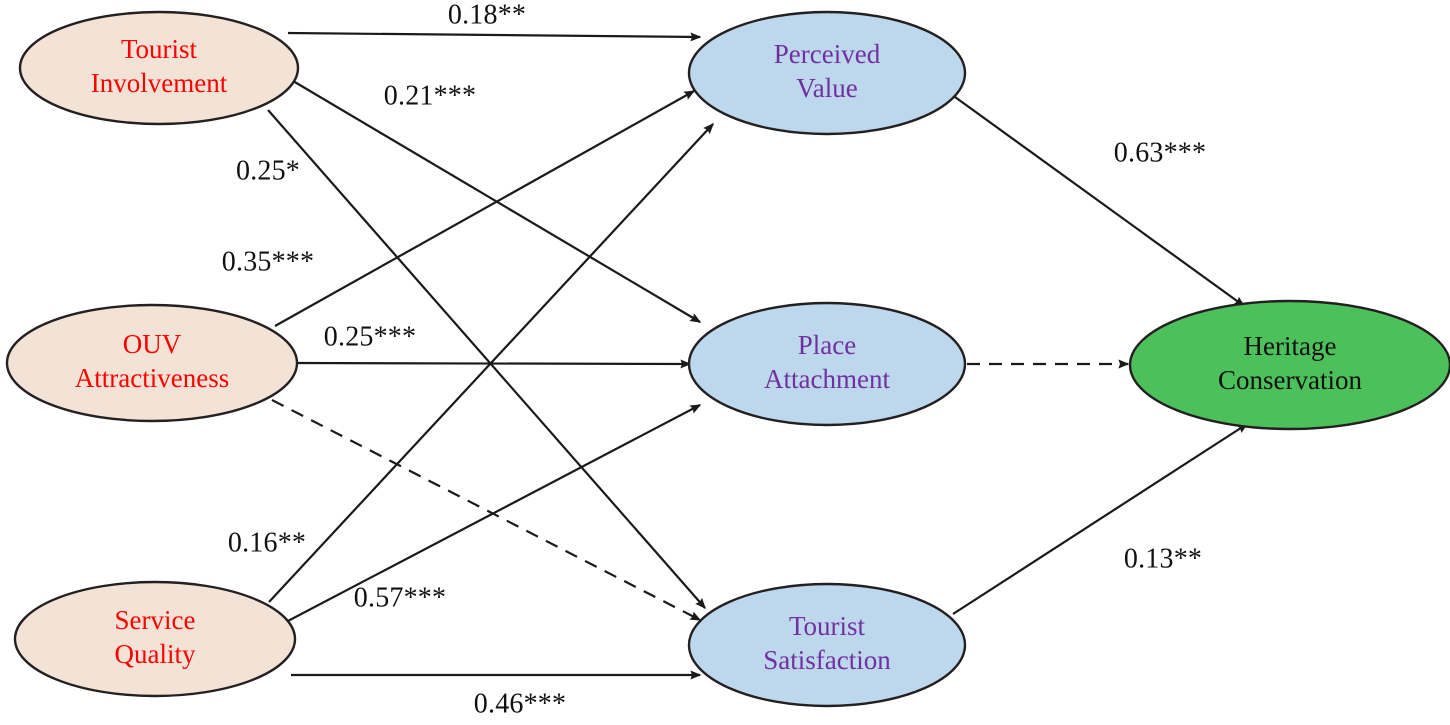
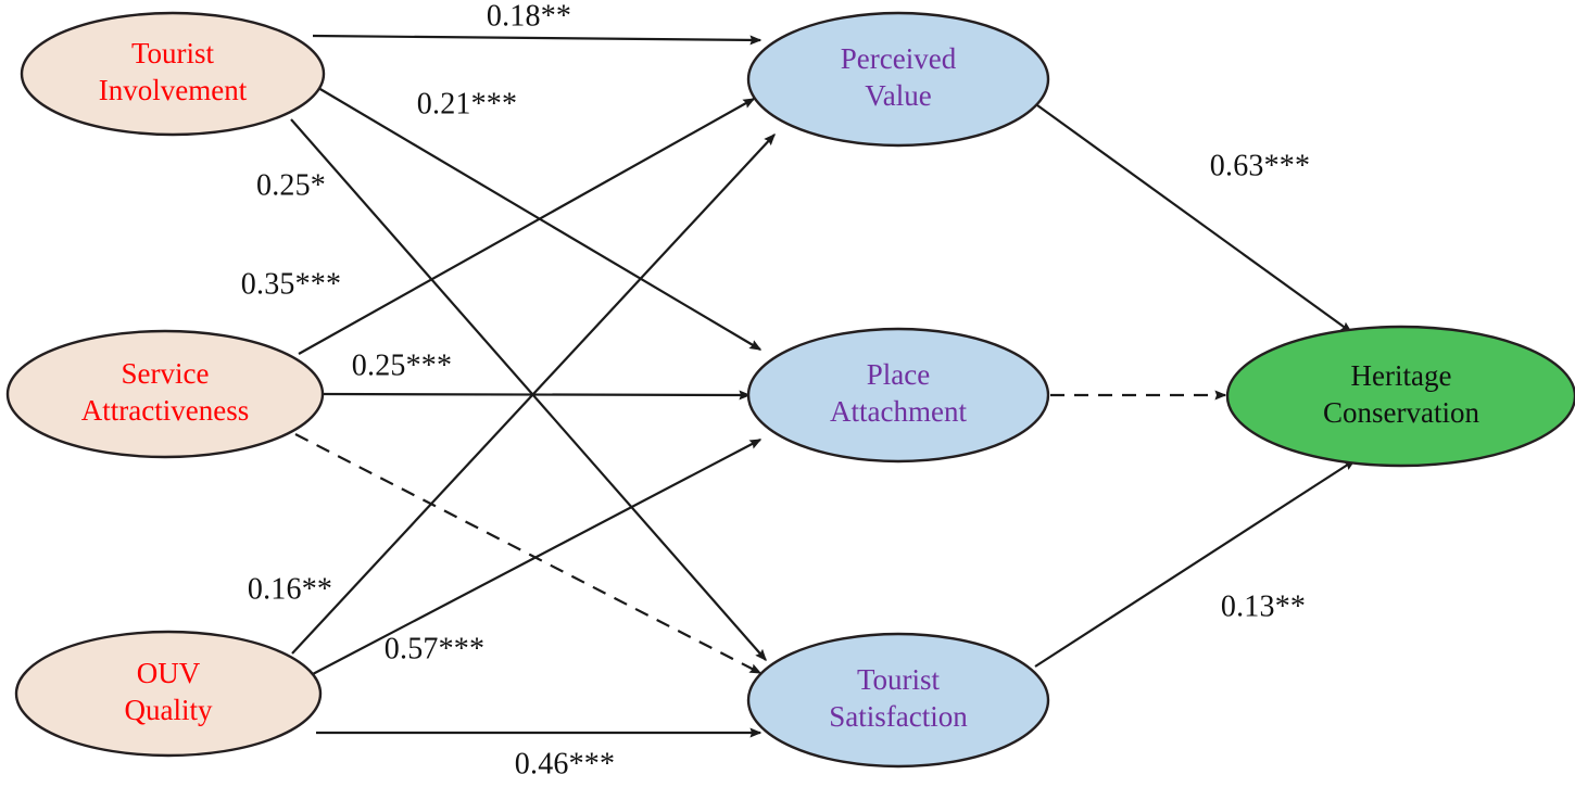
  Tourist
  Involvement
- OUV
+ Service
  Attractiveness
- Service
+ OUV
  Quality
  Perceived
  Value
  Place
  Attachment
  Tourist
  Satisfaction
  Heritage
  Conservation
  0.18**
  0.21***
  0.25*
  0.35***
  0.25***
  0.16**
  0.57***
  0.46***
  0.63***
  0.13**
